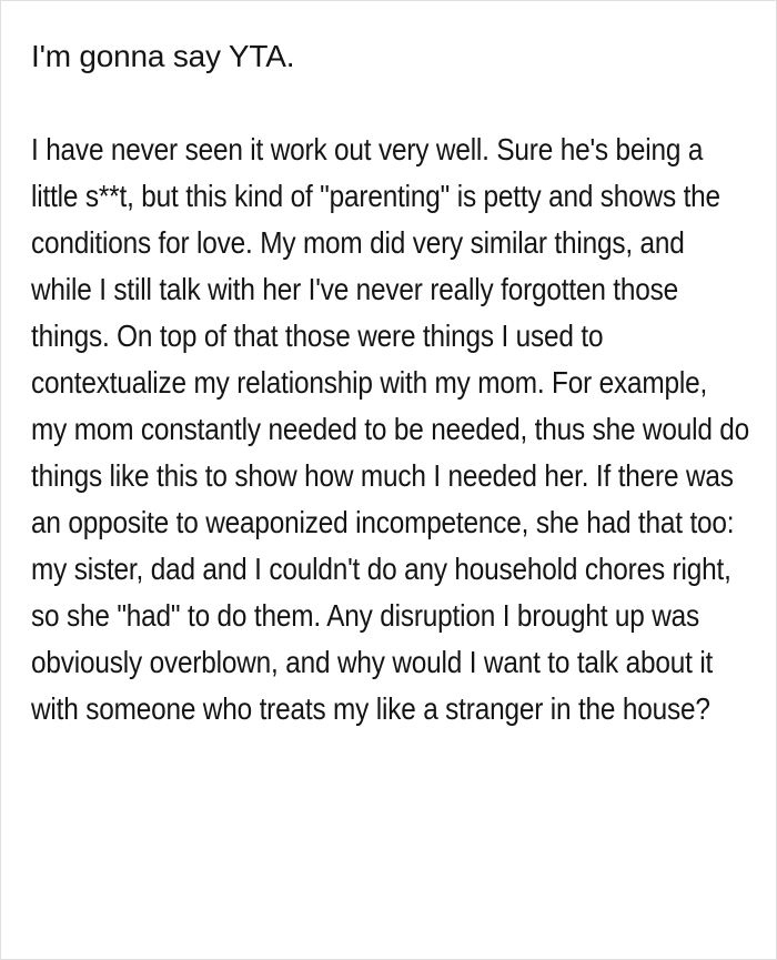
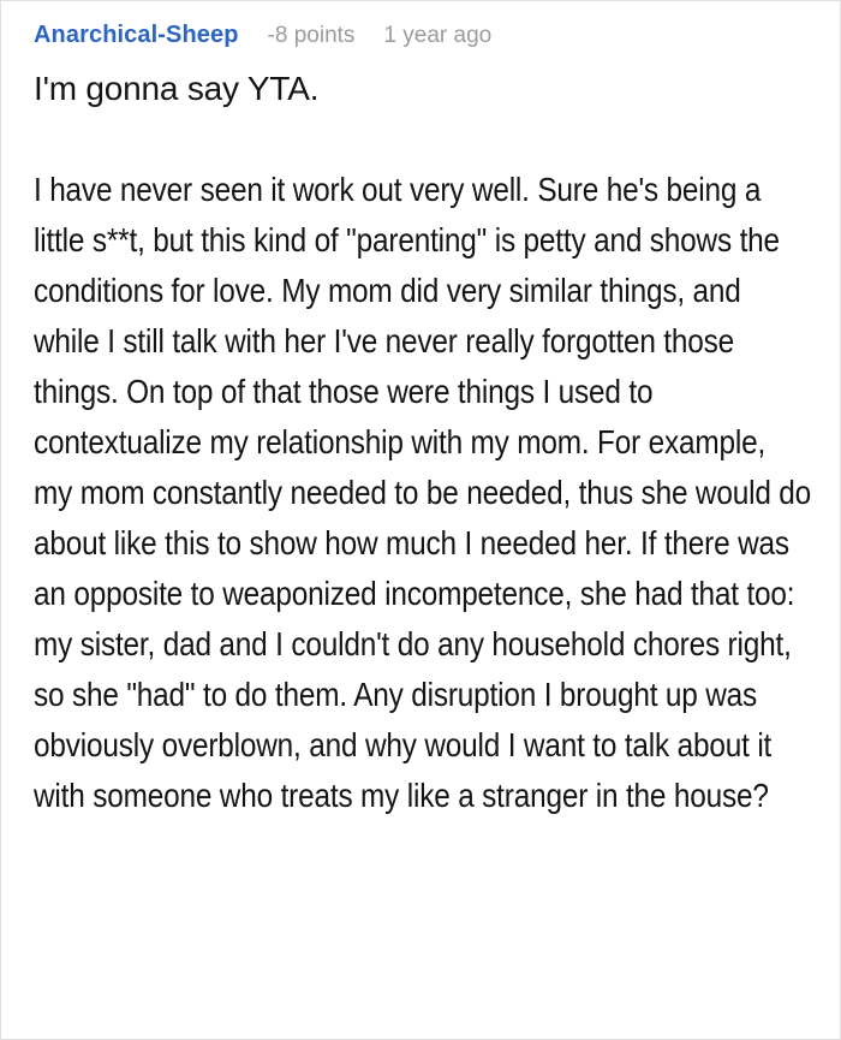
+ Anarchical-Sheep
+ -8 points
+ 1 year ago
  I'm gonna say YTA.
- I have never seen it work out very well. Sure he's being a little s**t, but this kind of "parenting" is petty and shows the conditions for love. My mom did very similar things, and while I still talk with her I've never really forgotten those things. On top of that those were things I used to contextualize my relationship with my mom. For example, my mom constantly needed to be needed, thus she would do things like this to show how much I needed her. If there was an opposite to weaponized incompetence, she had that too: my sister, dad and I couldn't do any household chores right, so she "had" to do them. Any disruption I brought up was obviously overblown, and why would I want to talk about it with someone who treats my like a stranger in the house?
+ I have never seen it work out very well. Sure he's being a little s**t, but this kind of "parenting" is petty and shows the conditions for love. My mom did very similar things, and while I still talk with her I've never really forgotten those things. On top of that those were things I used to contextualize my relationship with my mom. For example, my mom constantly needed to be needed, thus she would do about like this to show how much I needed her. If there was an opposite to weaponized incompetence, she had that too: my sister, dad and I couldn't do any household chores right, so she "had" to do them. Any disruption I brought up was obviously overblown, and why would I want to talk about it with someone who treats my like a stranger in the house?
